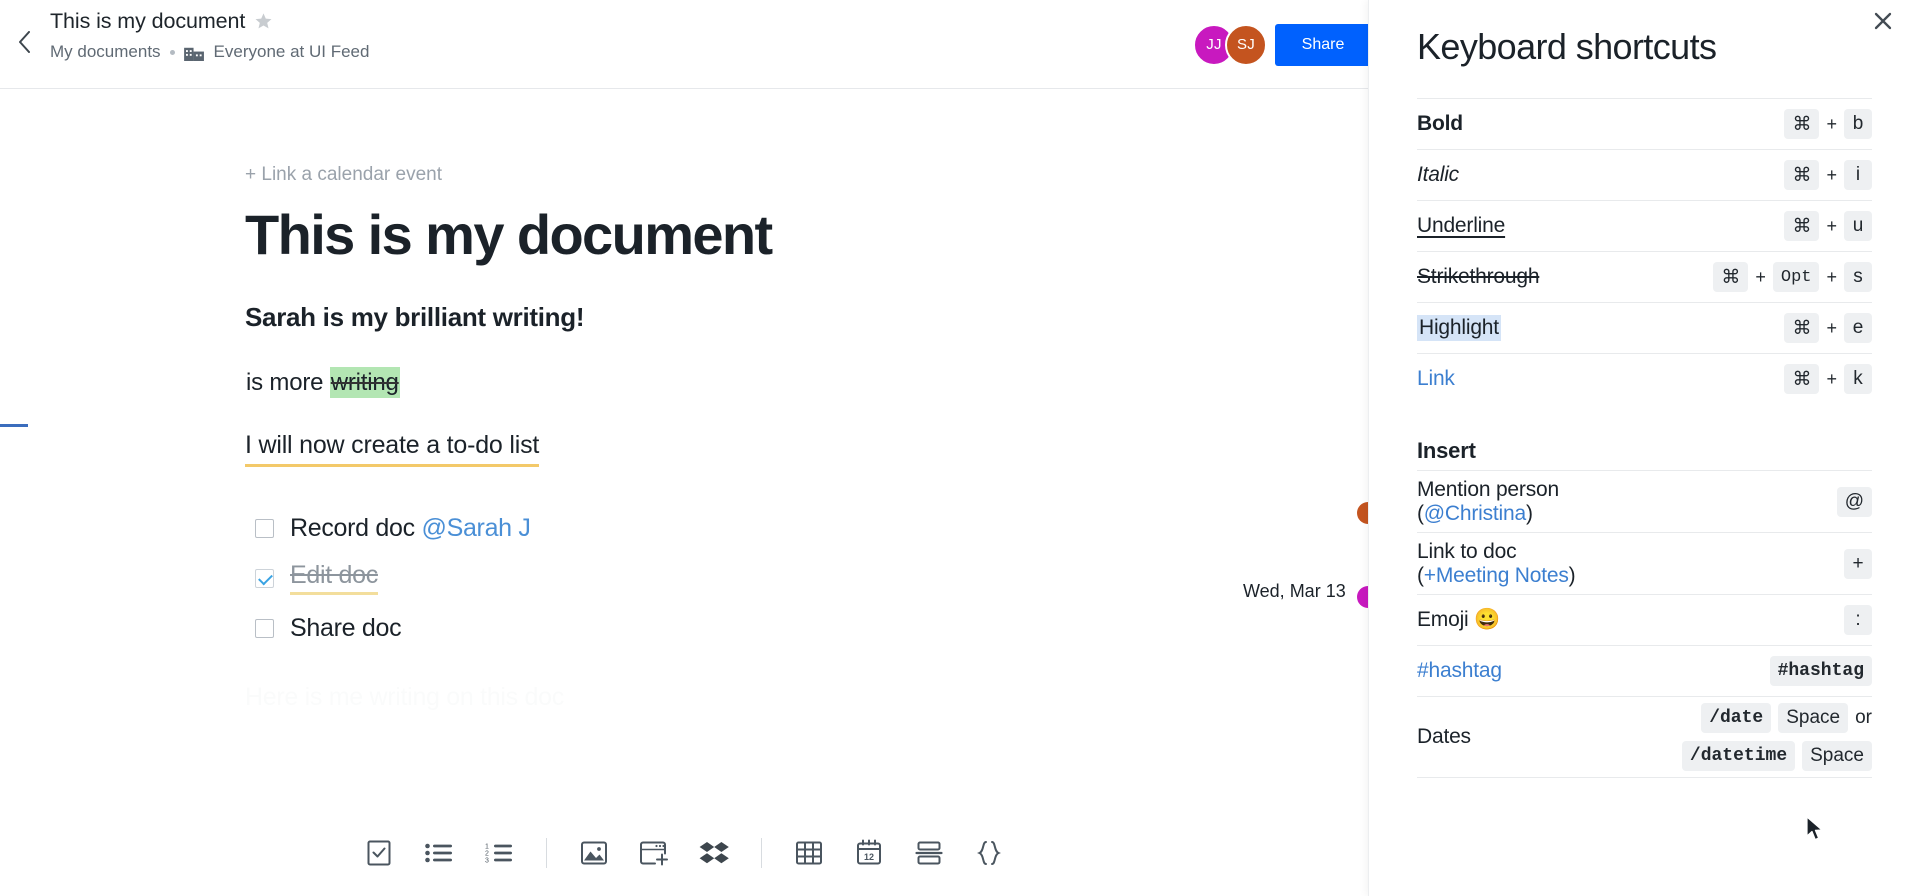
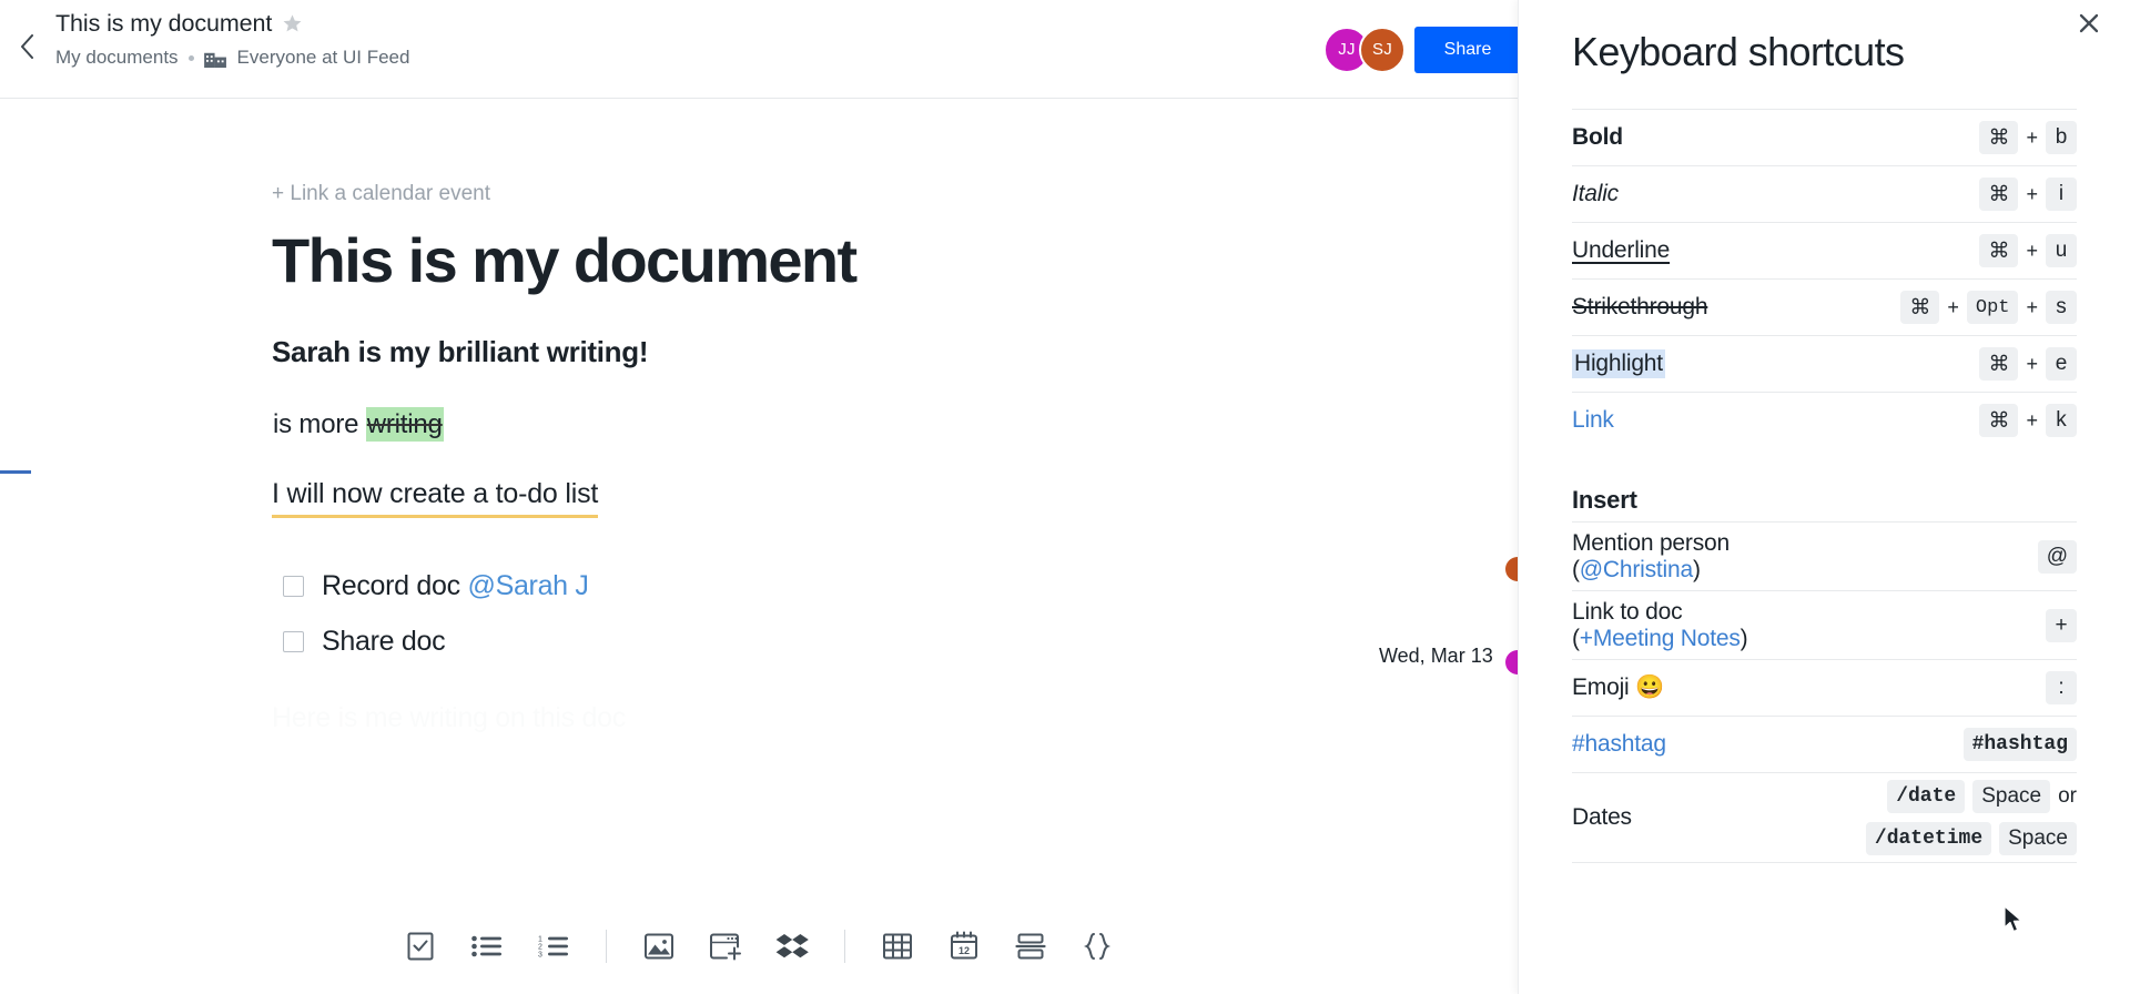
  This is my document
  My documents
  Everyone at UI Feed
  JJ
  SJ
  Share
  + Link a calendar event
  This is my document
  Sarah is my brilliant writing!
  is more writing
  I will now create a to-do list
  Record doc @Sarah J
- Edit doc
  Share doc
  Wed, Mar 13
  12
  Keyboard shortcuts
  Bold
  ⌘
  +
  b
  Italic
  ⌘
  +
  i
  Underline
  ⌘
  +
  u
  Strikethrough
  ⌘
  +
  Opt
  +
  s
  Highlight
  ⌘
  +
  e
  Link
  ⌘
  +
  k
  Insert
  Mention person
  (@Christina)
  @
  Link to doc
  (+Meeting Notes)
  +
  Emoji 😀
  :
  #hashtag
  #hashtag
  Dates
  /date
  Space
  or
  /datetime
  Space
